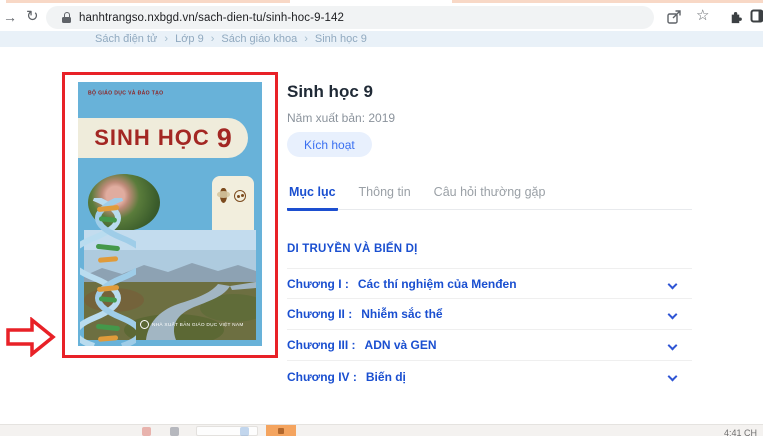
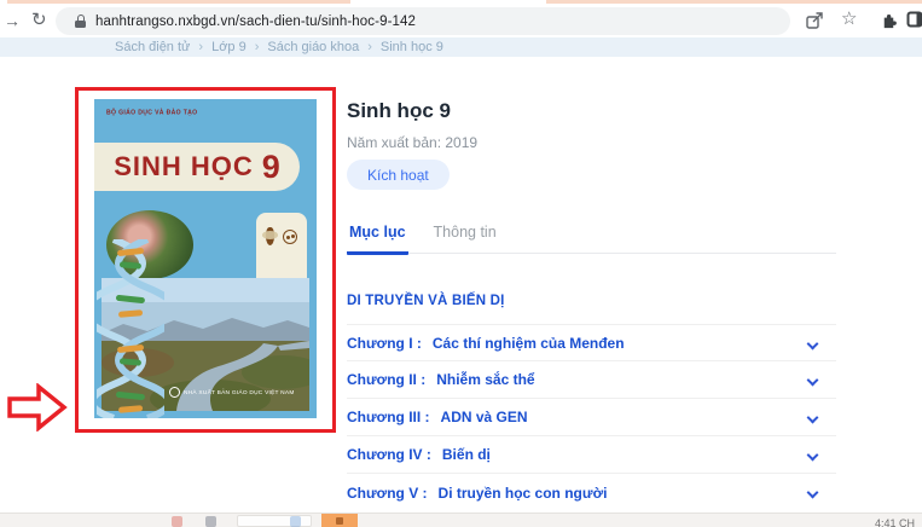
  →
  ↻
  hanhtrangso.nxbgd.vn/sach-dien-tu/sinh-hoc-9-142
  ☆
  Sách điện tử
  ›
  Lớp 9
  ›
  Sách giáo khoa
  ›
  Sinh học 9
  SINH HỌC
  9
  Sinh học 9
  Năm xuất bản: 2019
  Kích hoạt
  Mục lục
  Thông tin
- Câu hỏi thường gặp
  DI TRUYỀN VÀ BIẾN DỊ
  Chương I :
  Các thí nghiệm của Menđen
  Chương II :
  Nhiễm sắc thể
  Chương III :
  ADN và GEN
  Chương IV :
  Biến dị
+ Chương V :
+ Di truyền học con người
  4:41 CH
